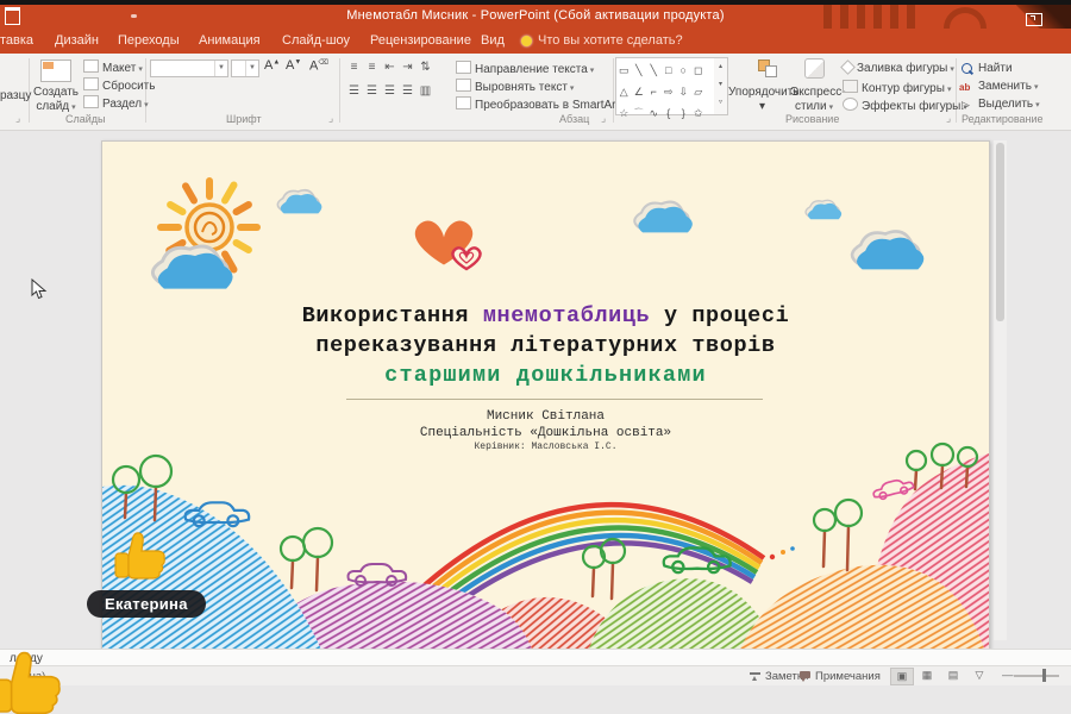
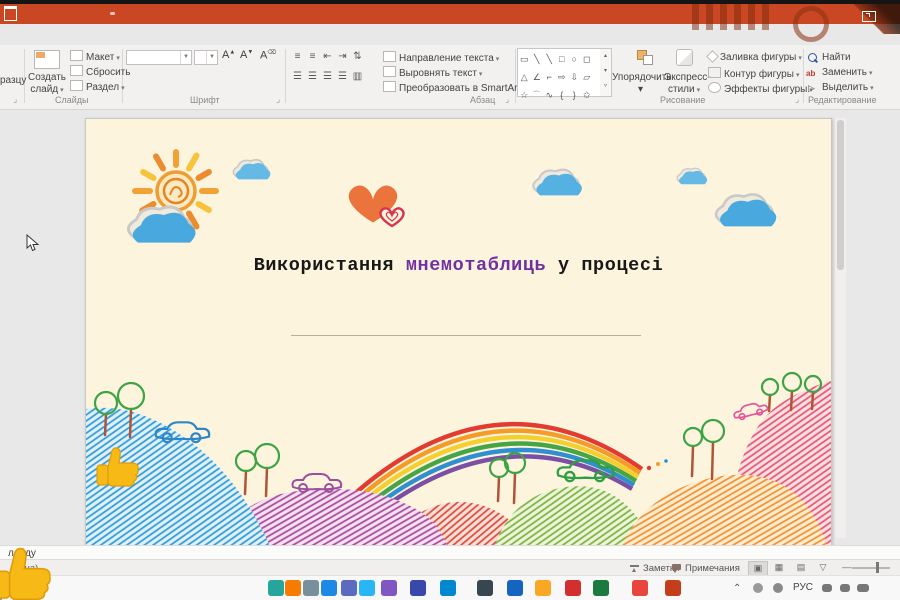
- Мнемотабл Мисник - PowerPoint (Сбой активации продукта)
- тавка
- Дизайн
- Переходы
- Анимация
- Слайд-шоу
- Рецензирование
- Вид
- Что вы хотите сделать?
  разцу
  ⌟
  Создать
  слайд
  Макет
  Сбросить
  Раздел
  Слайды
  Шрифт
  ⌟
  ≡ ≡ ⇤ ⇥ ⇅
  ☰ ☰ ☰ ☰ ▥
  Направление текста
  Выровнять текст
  Преобразовать в SmartAr
  Абзац
  ⌟
  ▭ ╲ ╲ □ ○ ◻△ ∠ ⌐ ⇨ ⇩ ▱☆ ⌒ ∿ { } ✩
  Упорядочить
  ▾
  Экспресс-
  стили
  Заливка фигуры
  Контур фигуры
  Эффекты фигуры
  Рисование
  ⌟
  Найти
  ab
  Заменить
  ▷
  Выделить
  Редактирование
  Використання мнемотаблиць у процесі
- переказування літературних творів
- старшими дошкільниками
- Мисник Світлана
- Спеціальність «Дошкільна освіта»
- Керівник: Масловська І.С.
- Екатерина
  Замет
  Примечания
  ▣
  ▦
  ▤
  ▽
  —
+ ⌃
+ РУС
